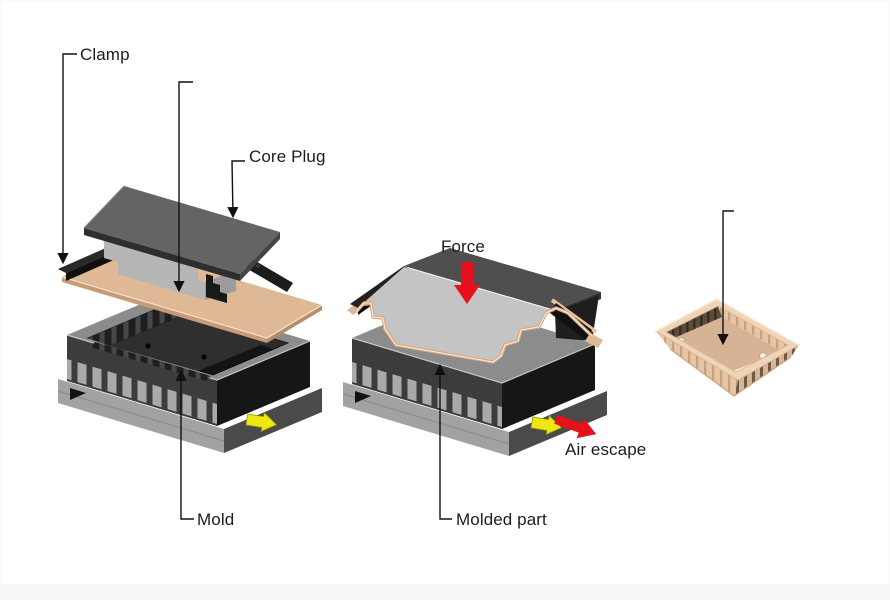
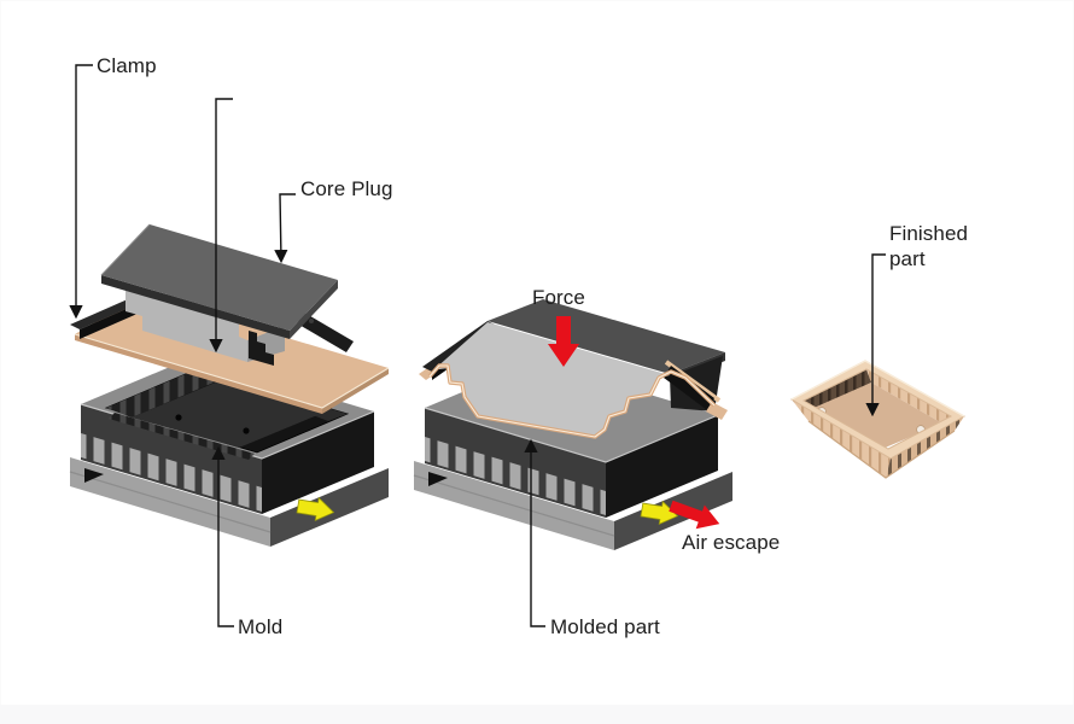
  Clamp
  Core Plug
  Force
  Air escape
  Mold
  Molded part
+ Finished
+ part
